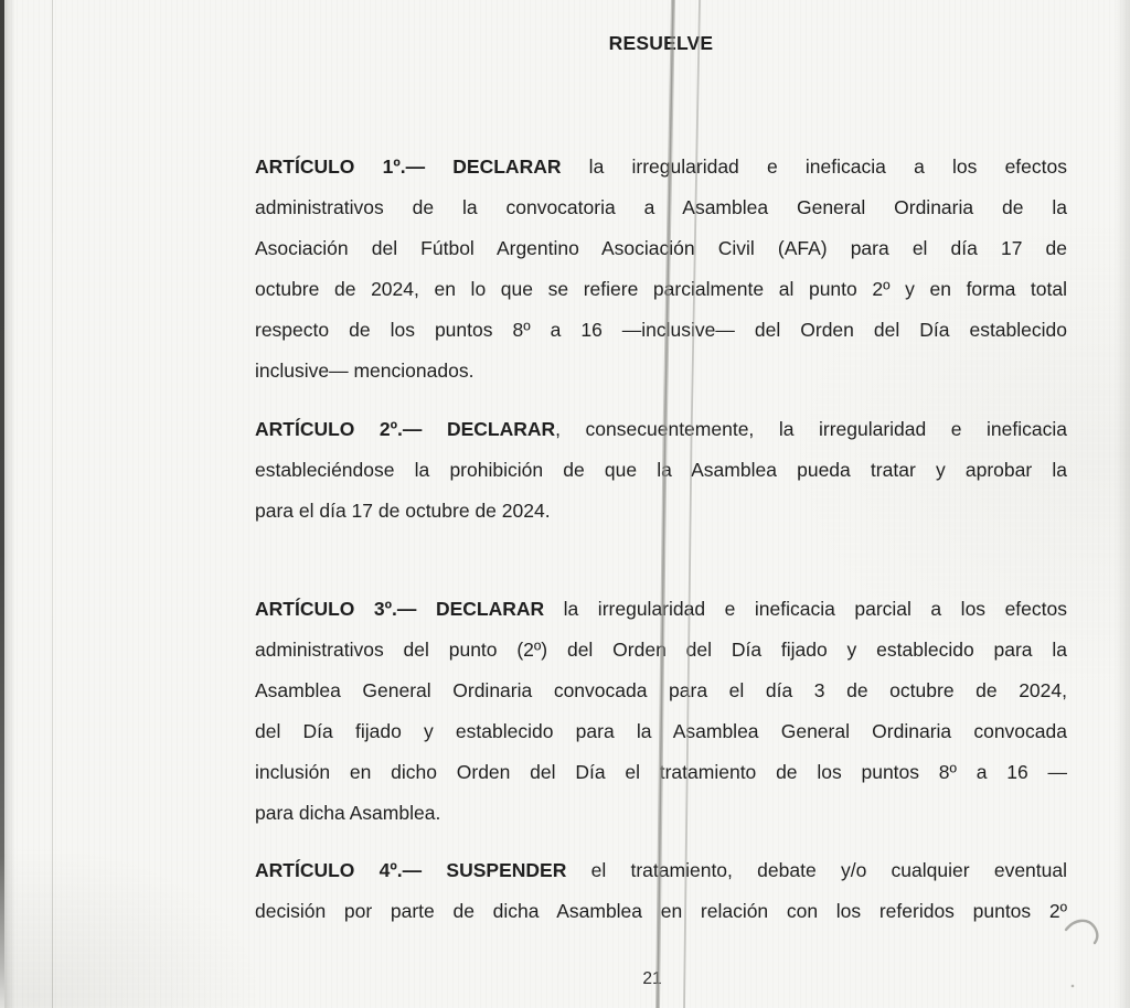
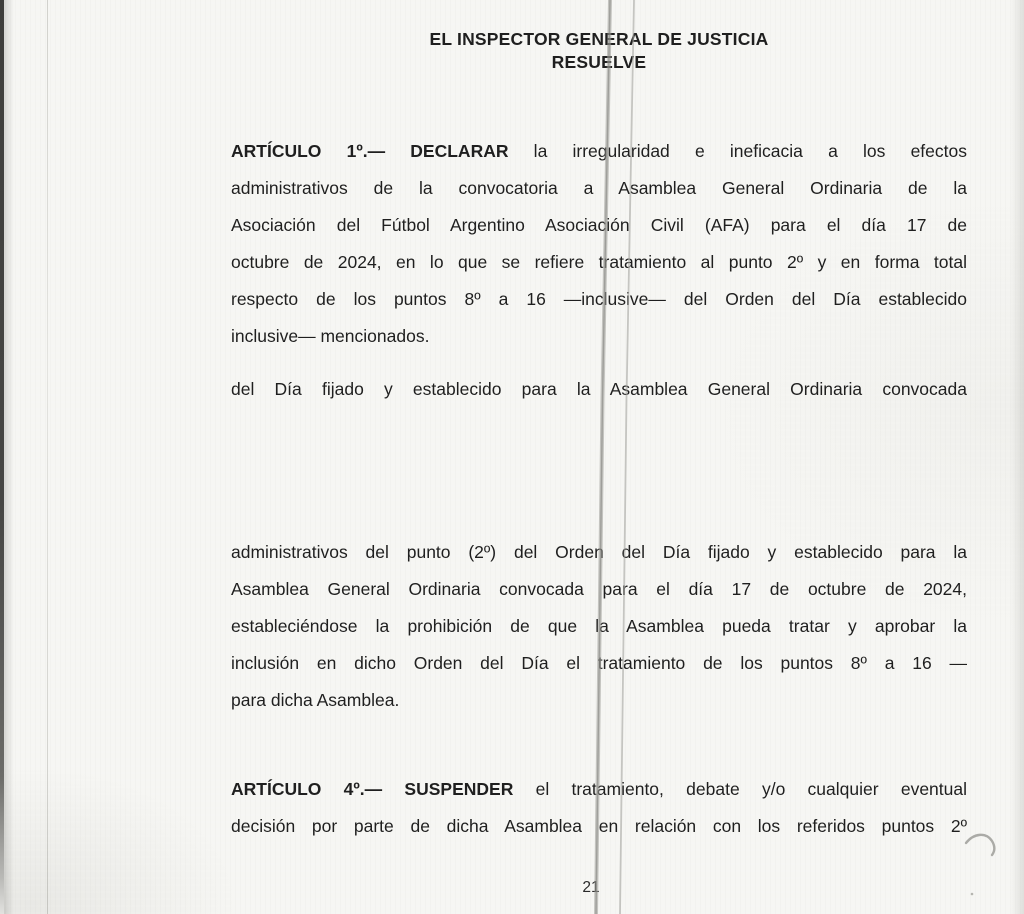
+ EL INSPECTOR GENERAL DE JUSTICIA
  RESUELVE
  ARTÍCULO 1º.— DECLARAR la irregularidad e ineficacia a los efectos
  administrativos de la convocatoria a Asamblea General Ordinaria de la
  Asociación del Fútbol Argentino Asociación Civil (AFA) para el día 17 de
- octubre de 2024, en lo que se refiere parcialmente al punto 2º y en forma total
+ octubre de 2024, en lo que se refiere tratamiento al punto 2º y en forma total
  respecto de los puntos 8º a 16 —inclusive— del Orden del Día establecido
  inclusive— mencionados.
- ARTÍCULO 2º.— DECLARAR, consecuentemente, la irregularidad e ineficacia
- estableciéndose la prohibición de que la Asamblea pueda tratar y aprobar la
+ del Día fijado y establecido para la Asamblea General Ordinaria convocada
- para el día 17 de octubre de 2024.
- ARTÍCULO 3º.— DECLARAR la irregularidad e ineficacia parcial a los efectos
  administrativos del punto (2º) del Orden del Día fijado y establecido para la
- Asamblea General Ordinaria convocada para el día 3 de octubre de 2024,
+ Asamblea General Ordinaria convocada para el día 17 de octubre de 2024,
- del Día fijado y establecido para la Asamblea General Ordinaria convocada
+ estableciéndose la prohibición de que la Asamblea pueda tratar y aprobar la
  inclusión en dicho Orden del Día el tratamiento de los puntos 8º a 16 —
  para dicha Asamblea.
  ARTÍCULO 4º.— SUSPENDER el tratamiento, debate y/o cualquier eventual
  decisión por parte de dicha Asamblea en relación con los referidos puntos 2º
  21
